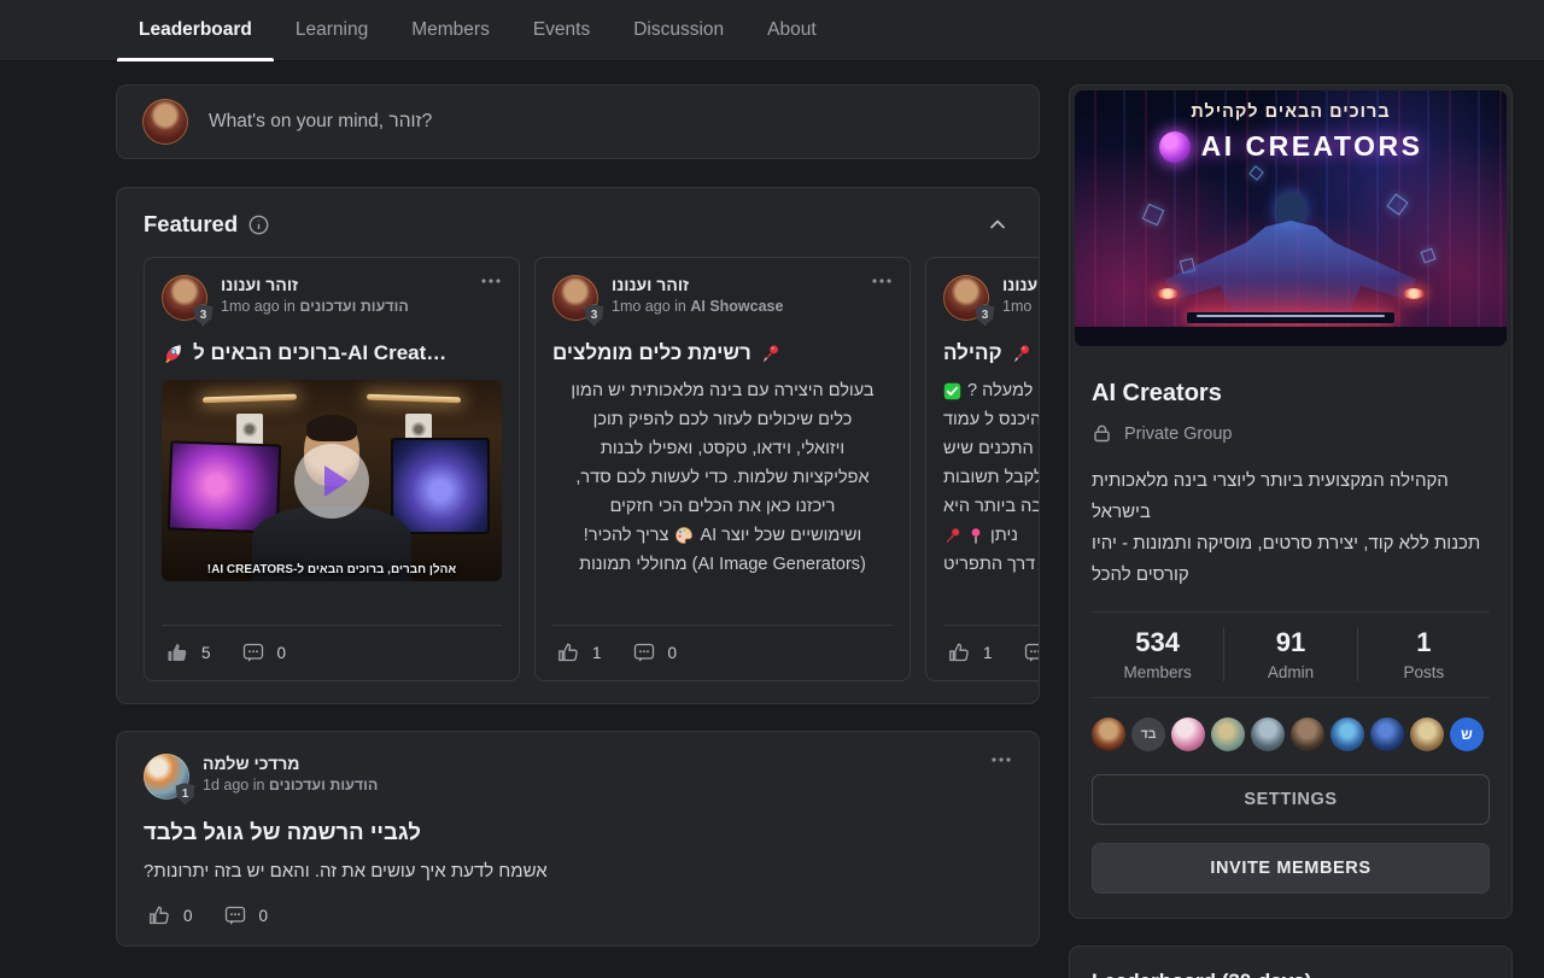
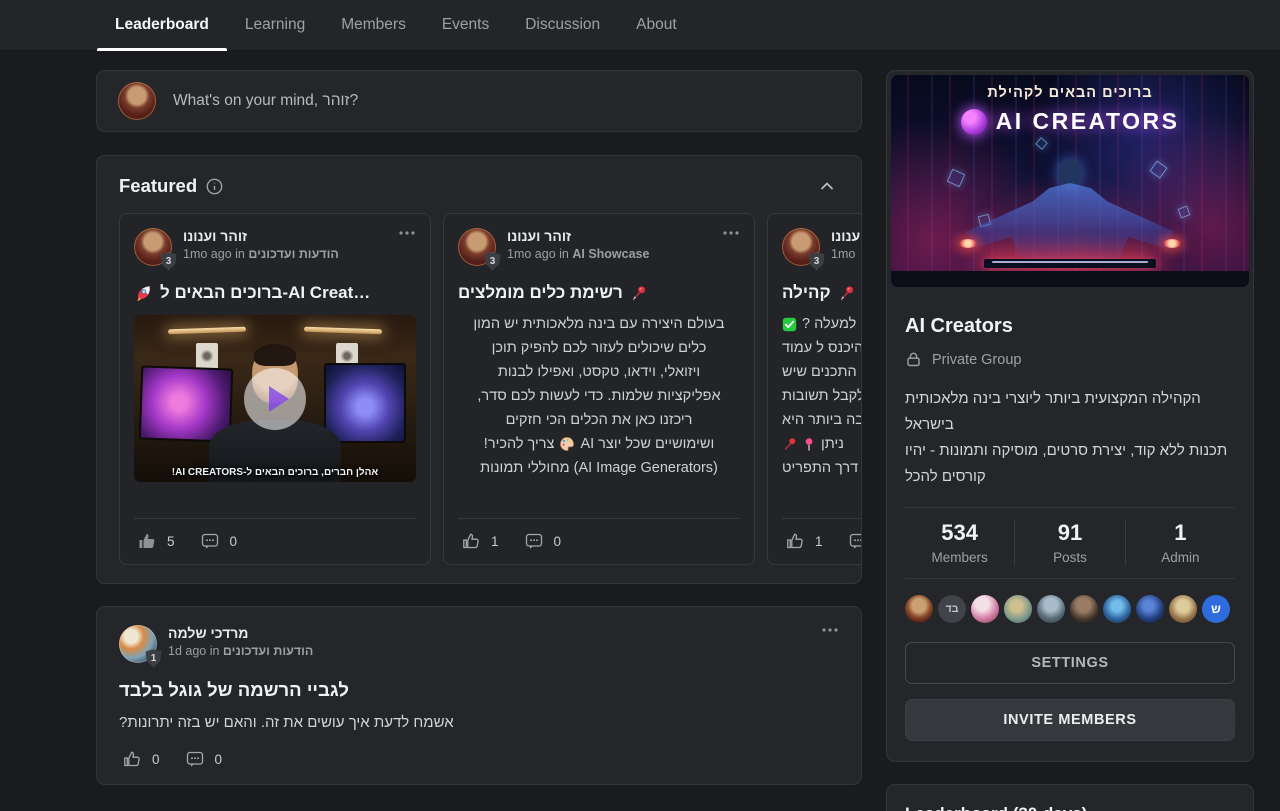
  Leaderboard
  Learning
  Members
  Events
  Discussion
  About
  What's on your mind, זוהר?
  Featured
  3
  זוהר וענונו
  1mo ago in הודעות ועדכונים
  ברוכים הבאים ל-AI Creat…
  אהלן חברים, ברוכים הבאים ל-AI CREATORS!
  5
  0
  3
  זוהר וענונו
  1mo ago in AI Showcase
  רשימת כלים מומלצים
  בעולם היצירה עם בינה מלאכותית יש המון
  כלים שיכולים לעזור לכם להפיק תוכן
  ויזואלי, וידאו, טקסט, ואפילו לבנות
  אפליקציות שלמות. כדי לעשות לכם סדר,
  ריכזנו כאן את הכלים הכי חזקים
  ושימושיים שכל יוצר AI
  צריך להכיר!
  מחוללי תמונות (AI Image Generators)
  1
  0
  3
  1mo
  קהילה
  למעלה ?
  היכנס ל עמוד
  התכנים שיש
  לקבל תשובות
  בה ביותר היא
  ניתן
  דרך התפריט
  1
  1
  מרדכי שלמה
  1d ago in הודעות ועדכונים
  לגביי הרשמה של גוגל בלבד
  אשמח לדעת איך עושים את זה. והאם יש בזה יתרונות?
  0
  0
  ברוכים הבאים לקהילת
  AI CREATORS
  AI Creators
  Private Group
  הקהילה המקצועית ביותר ליוצרי בינה מלאכותית בישראל
  תכנות ללא קוד, יצירת סרטים, מוסיקה ותמונות - יהיו קורסים להכל
  534
  Members
  91
- Admin
+ Posts
  1
- Posts
+ Admin
  בד
  ש
  SETTINGS
  INVITE MEMBERS
